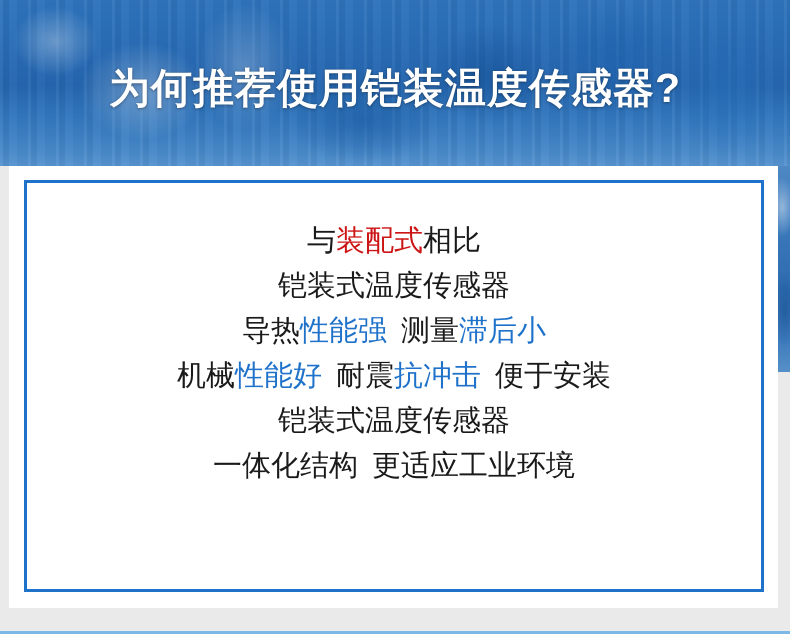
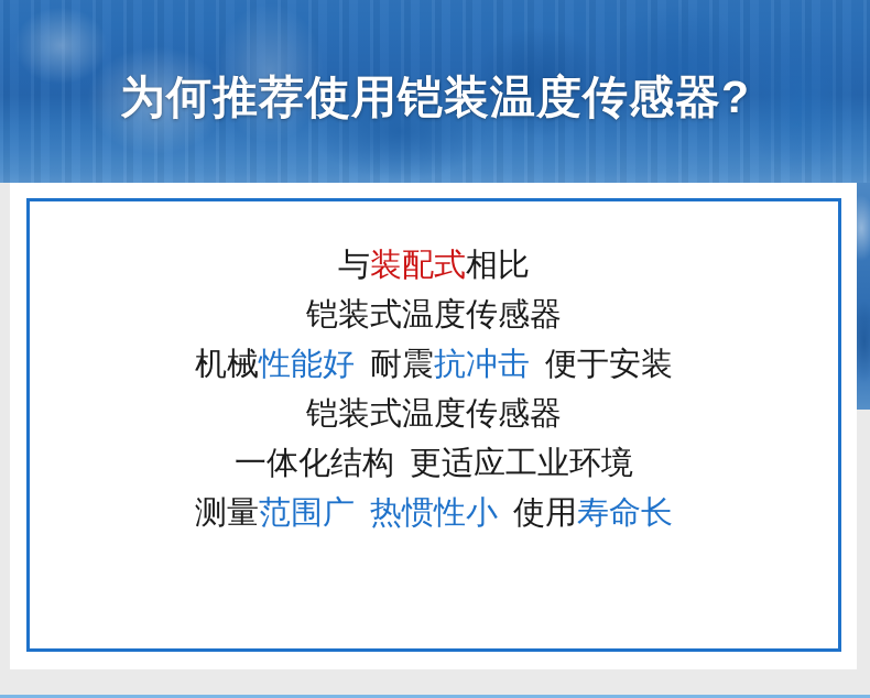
  为何推荐使用铠装温度传感器?
  与装配式相比
  铠装式温度传感器
- 导热性能强 测量滞后小
  机械性能好 耐震抗冲击 便于安装
  铠装式温度传感器
  一体化结构 更适应工业环境
+ 测量范围广 热惯性小 使用寿命长
